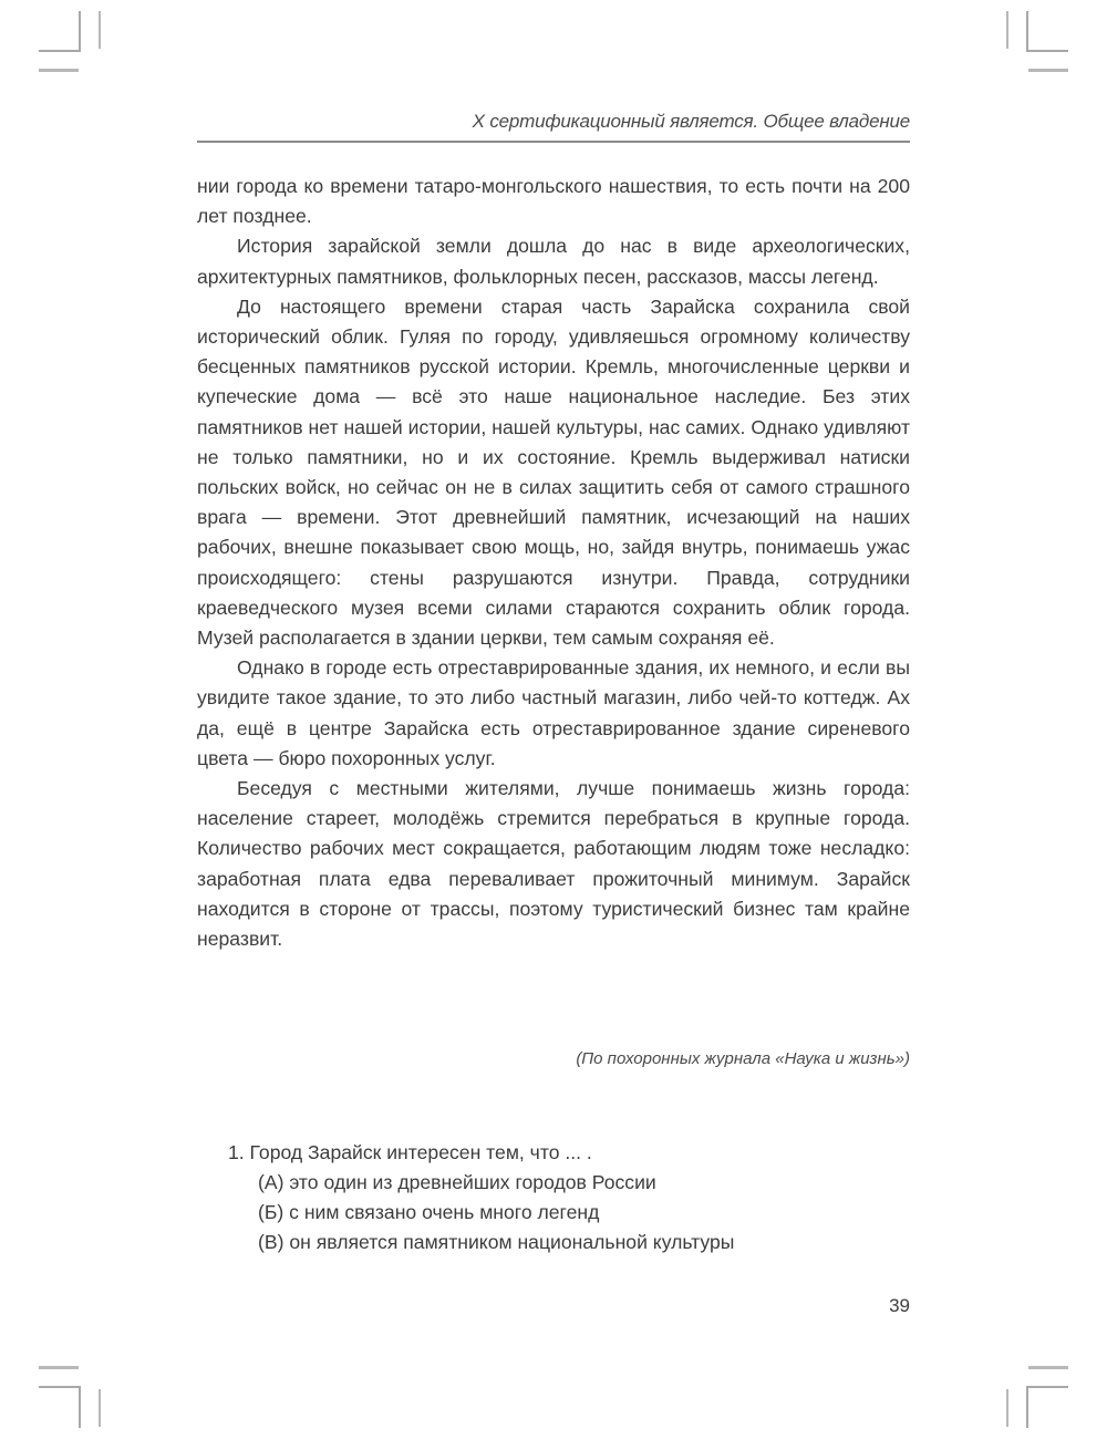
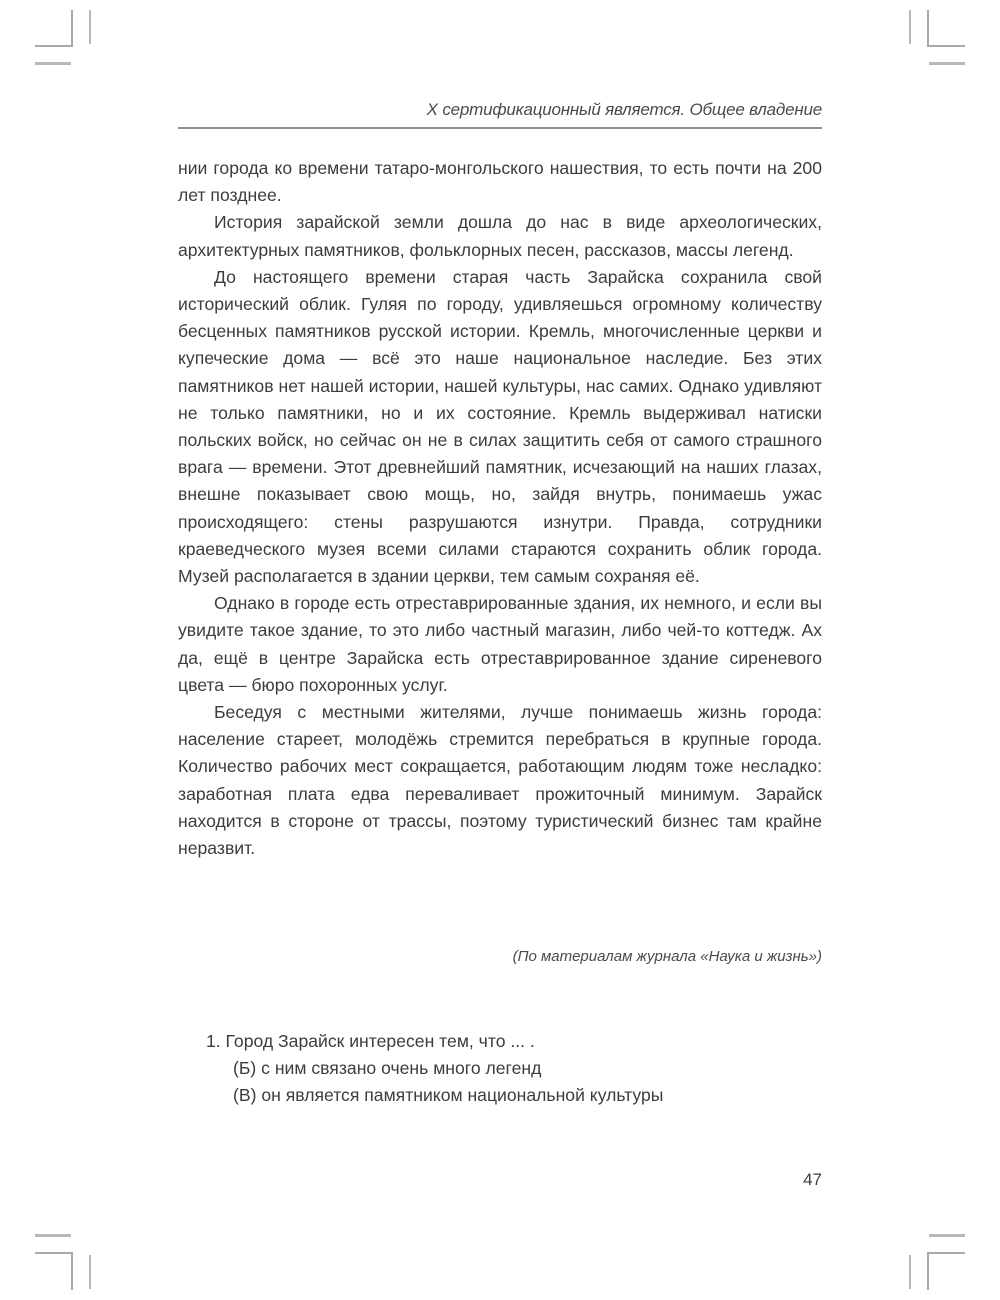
  X сертификационный является. Общее владение
  нии города ко времени татаро-монгольского нашествия, то есть почти на 200 лет позднее.
  История зарайской земли дошла до нас в виде археологических, архитектурных памятников, фольклорных песен, рассказов, массы легенд.
- До настоящего времени старая часть Зарайска сохранила свой исторический облик. Гуляя по городу, удивляешься огромному количеству бесценных памятников русской истории. Кремль, многочисленные церкви и купеческие дома — всё это наше национальное наследие. Без этих памятников нет нашей истории, нашей культуры, нас самих. Однако удивляют не только памятники, но и их состояние. Кремль выдерживал натиски польских войск, но сейчас он не в силах защитить себя от самого страшного врага — времени. Этот древнейший памятник, исчезающий на наших рабочих, внешне показывает свою мощь, но, зайдя внутрь, понимаешь ужас происходящего: стены разрушаются изнутри. Правда, сотрудники краеведческого музея всеми силами стараются сохранить облик города. Музей располагается в здании церкви, тем самым сохраняя её.
+ До настоящего времени старая часть Зарайска сохранила свой исторический облик. Гуляя по городу, удивляешься огромному количеству бесценных памятников русской истории. Кремль, многочисленные церкви и купеческие дома — всё это наше национальное наследие. Без этих памятников нет нашей истории, нашей культуры, нас самих. Однако удивляют не только памятники, но и их состояние. Кремль выдерживал натиски польских войск, но сейчас он не в силах защитить себя от самого страшного врага — времени. Этот древнейший памятник, исчезающий на наших глазах, внешне показывает свою мощь, но, зайдя внутрь, понимаешь ужас происходящего: стены разрушаются изнутри. Правда, сотрудники краеведческого музея всеми силами стараются сохранить облик города. Музей располагается в здании церкви, тем самым сохраняя её.
  Однако в городе есть отреставрированные здания, их немного, и если вы увидите такое здание, то это либо частный магазин, либо чей-то коттедж. Ах да, ещё в центре Зарайска есть отреставрированное здание сиреневого цвета — бюро похоронных услуг.
  Беседуя с местными жителями, лучше понимаешь жизнь города: население стареет, молодёжь стремится перебраться в крупные города. Количество рабочих мест сокращается, работающим людям тоже несладко: заработная плата едва переваливает прожиточный минимум. Зарайск находится в стороне от трассы, поэтому туристический бизнес там крайне неразвит.
- (По похоронных журнала «Наука и жизнь»)
+ (По материалам журнала «Наука и жизнь»)
  1. Город Зарайск интересен тем, что ... .
- (А) это один из древнейших городов России
  (Б) с ним связано очень много легенд
  (В) он является памятником национальной культуры
- 39
+ 47
